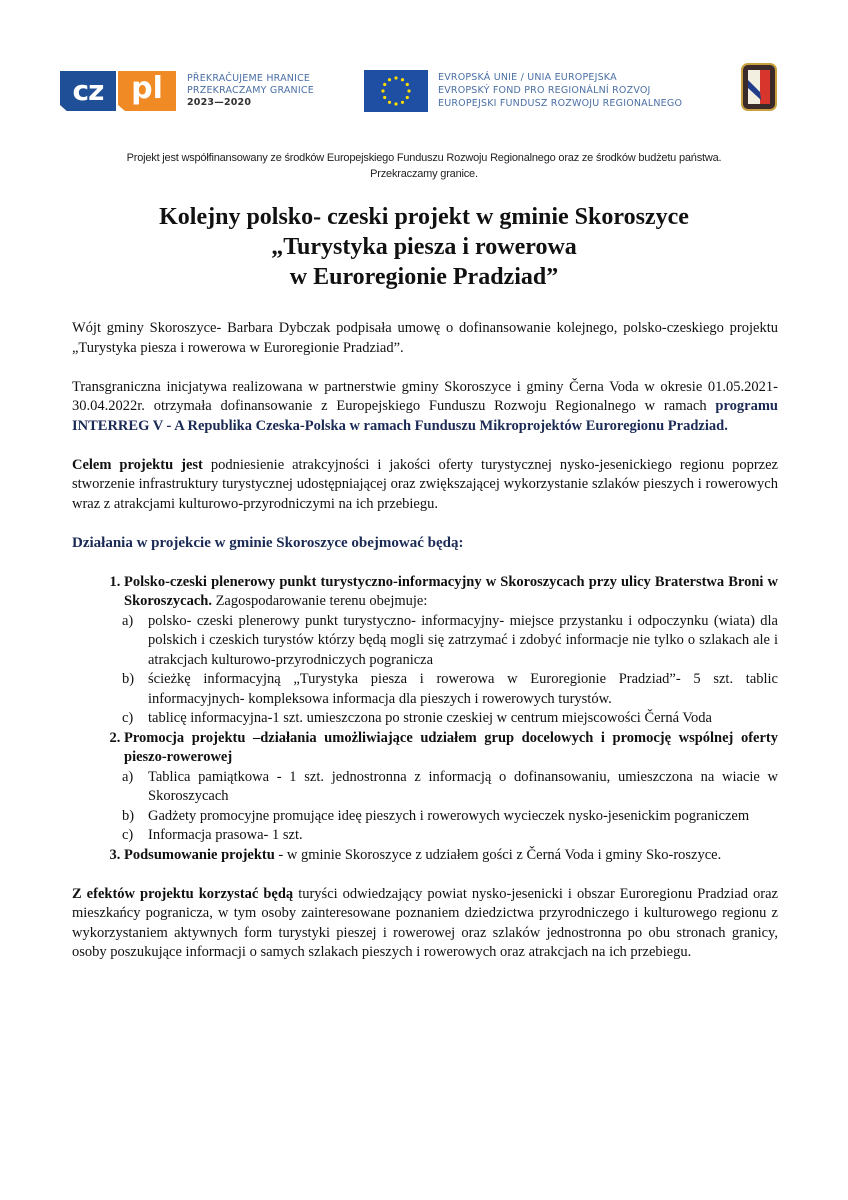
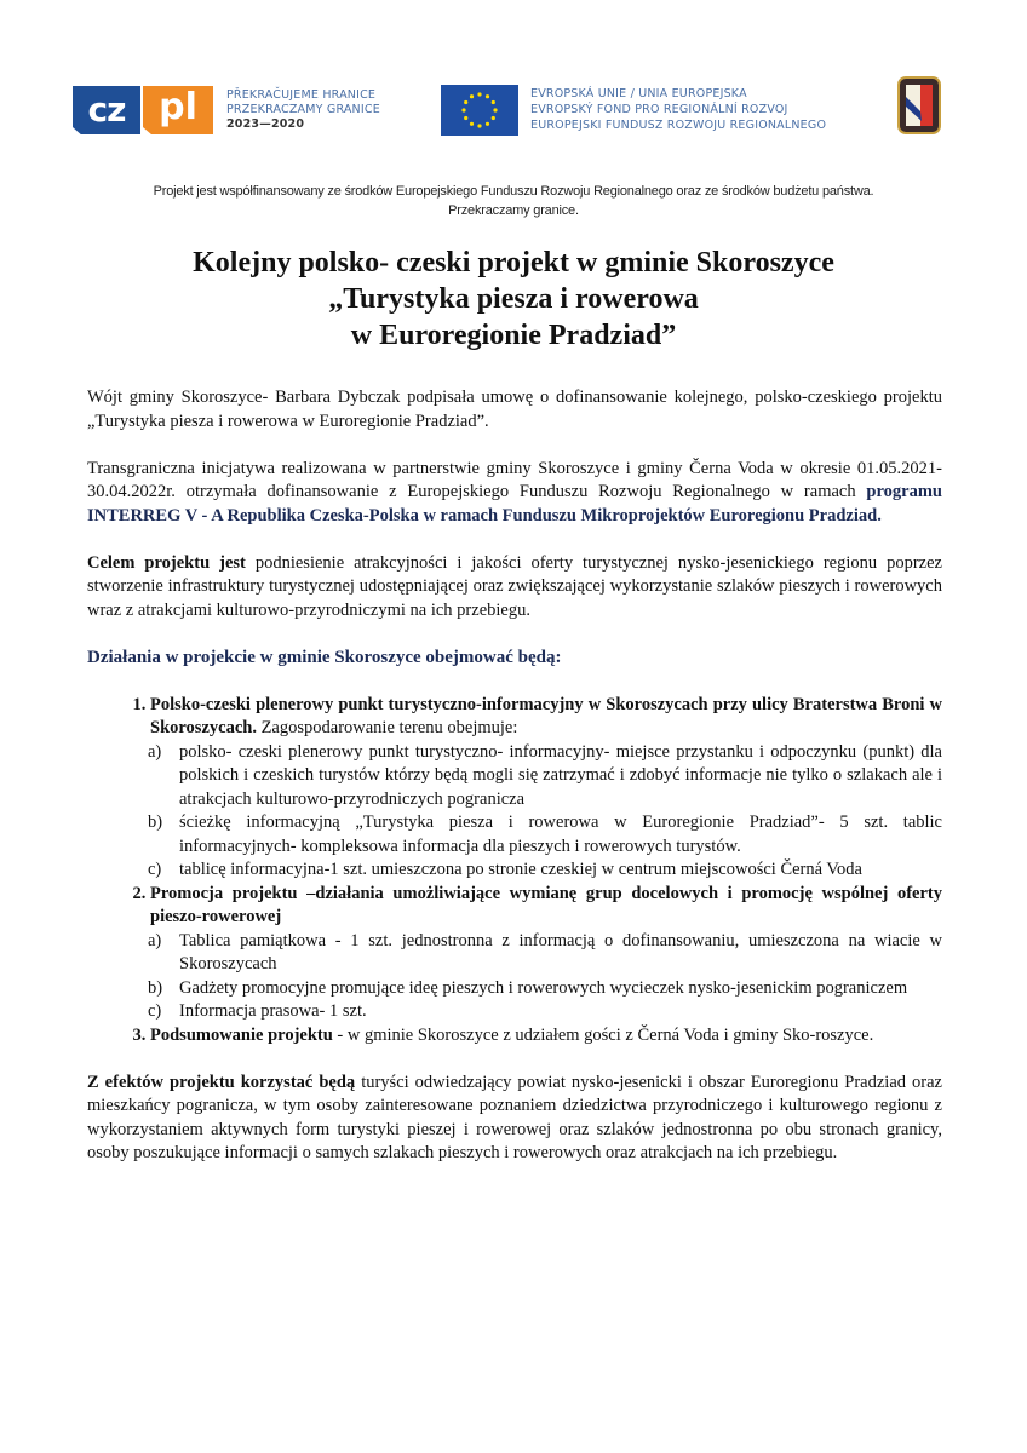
  cz
  pl
  PŘEKRAČUJEME HRANICE
  PRZEKRACZAMY GRANICE
  2023—2020
  EVROPSKÁ UNIE / UNIA EUROPEJSKA
  EVROPSKÝ FOND PRO REGIONÁLNÍ ROZVOJ
  EUROPEJSKI FUNDUSZ ROZWOJU REGIONALNEGO
  Projekt jest współfinansowany ze środków Europejskiego Funduszu Rozwoju Regionalnego oraz ze środków budżetu państwa.
  Przekraczamy granice.
  Kolejny polsko- czeski projekt w gminie Skoroszyce
  „Turystyka piesza i rowerowa
  w Euroregionie Pradziad”
  Wójt gminy Skoroszyce- Barbara Dybczak podpisała umowę o dofinansowanie kolejnego, polsko-czeskiego projektu „Turystyka piesza i rowerowa w Euroregionie Pradziad”.
  Transgraniczna inicjatywa realizowana w partnerstwie gminy Skoroszyce i gminy Černa Voda w okresie 01.05.2021- 30.04.2022r. otrzymała dofinansowanie z Europejskiego Funduszu Rozwoju Regionalnego w ramach programu INTERREG V - A Republika Czeska-Polska w ramach Funduszu Mikroprojektów Euroregionu Pradziad.
  Celem projektu jest podniesienie atrakcyjności i jakości oferty turystycznej nysko-jesenickiego regionu poprzez stworzenie infrastruktury turystycznej udostępniającej oraz zwiększającej wykorzystanie szlaków pieszych i rowerowych wraz z atrakcjami kulturowo-przyrodniczymi na ich przebiegu.
  Działania w projekcie w gminie Skoroszyce obejmować będą:
  Polsko-czeski plenerowy punkt turystyczno-informacyjny w Skoroszycach przy ulicy Braterstwa Broni w Skoroszycach. Zagospodarowanie terenu obejmuje:
  a)
- polsko- czeski plenerowy punkt turystyczno- informacyjny- miejsce przystanku i odpoczynku (wiata) dla polskich i czeskich turystów którzy będą mogli się zatrzymać i zdobyć informacje nie tylko o szlakach ale i atrakcjach kulturowo-przyrodniczych pogranicza
+ polsko- czeski plenerowy punkt turystyczno- informacyjny- miejsce przystanku i odpoczynku (punkt) dla polskich i czeskich turystów którzy będą mogli się zatrzymać i zdobyć informacje nie tylko o szlakach ale i atrakcjach kulturowo-przyrodniczych pogranicza
  b)
  ścieżkę informacyjną „Turystyka piesza i rowerowa w Euroregionie Pradziad”- 5 szt. tablic informacyjnych- kompleksowa informacja dla pieszych i rowerowych turystów.
  c)
  tablicę informacyjna-1 szt. umieszczona po stronie czeskiej w centrum miejscowości Černá Voda
- Promocja projektu –działania umożliwiające udziałem grup docelowych i promocję wspólnej oferty pieszo-rowerowej
+ Promocja projektu –działania umożliwiające wymianę grup docelowych i promocję wspólnej oferty pieszo-rowerowej
  a)
  Tablica pamiątkowa - 1 szt. jednostronna z informacją o dofinansowaniu, umieszczona na wiacie w Skoroszycach
  b)
  Gadżety promocyjne promujące ideę pieszych i rowerowych wycieczek nysko-jesenickim pograniczem
  c)
  Informacja prasowa- 1 szt.
  Podsumowanie projektu - w gminie Skoroszyce z udziałem gości z Černá Voda i gminy Sko-roszyce.
  Z efektów projektu korzystać będą turyści odwiedzający powiat nysko-jesenicki i obszar Euroregionu Pradziad oraz mieszkańcy pogranicza, w tym osoby zainteresowane poznaniem dziedzictwa przyrodniczego i kulturowego regionu z wykorzystaniem aktywnych form turystyki pieszej i rowerowej oraz szlaków jednostronna po obu stronach granicy, osoby poszukujące informacji o samych szlakach pieszych i rowerowych oraz atrakcjach na ich przebiegu.
